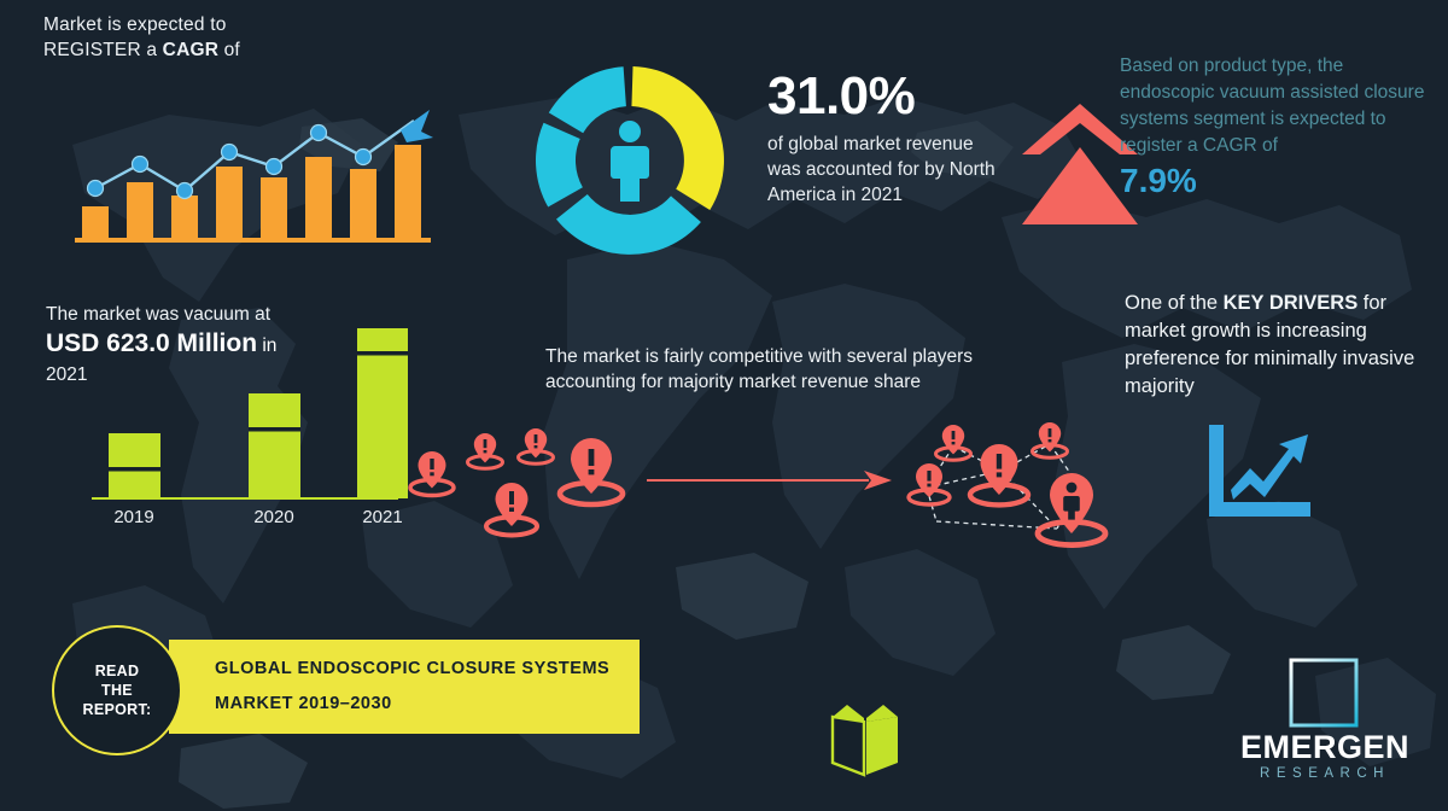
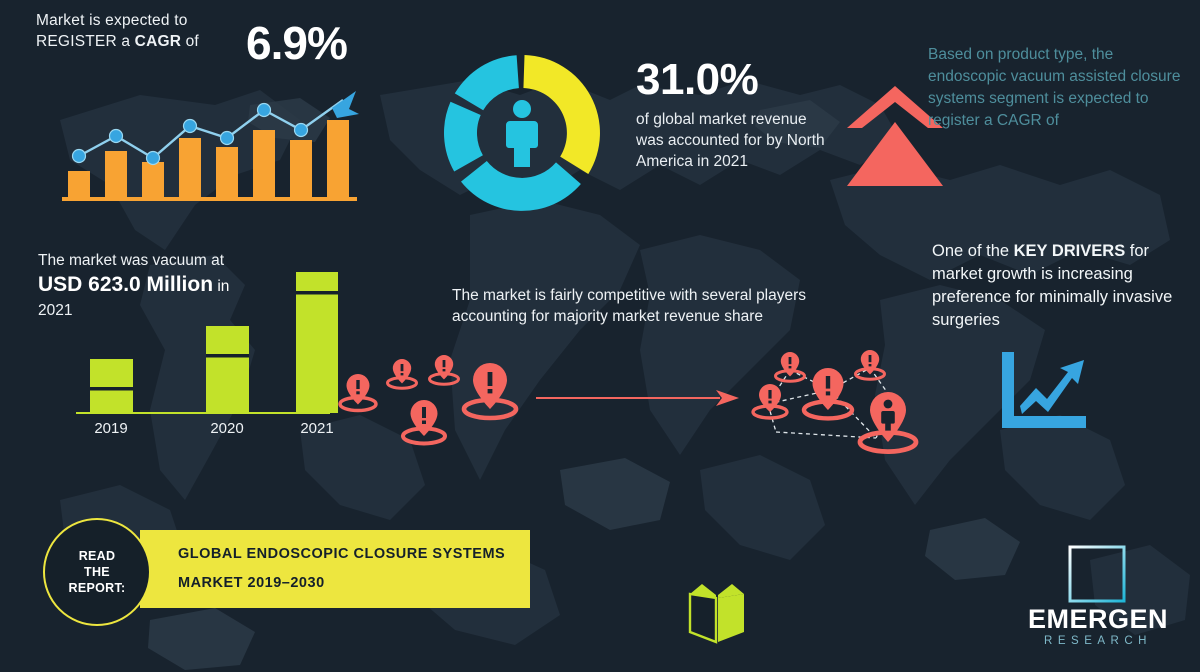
  Market is expected to
  REGISTER a CAGR of
+ 6.9%
  31.0%
  of global market revenue was accounted for by North America in 2021
  Based on product type, the endoscopic vacuum assisted closure systems segment is expected to register a CAGR of
- 7.9%
  The market was vacuum at
  USD 623.0 Million in
  2021
  2019
  2020
  2021
  The market is fairly competitive with several players accounting for majority market revenue share
- One of the KEY DRIVERS for market growth is increasing preference for minimally invasive majority
+ One of the KEY DRIVERS for market growth is increasing preference for minimally invasive surgeries
  GLOBAL ENDOSCOPIC CLOSURE SYSTEMS
  MARKET 2019–2030
  READ
  THE
  REPORT:
  EMERGEN
  RESEARCH
